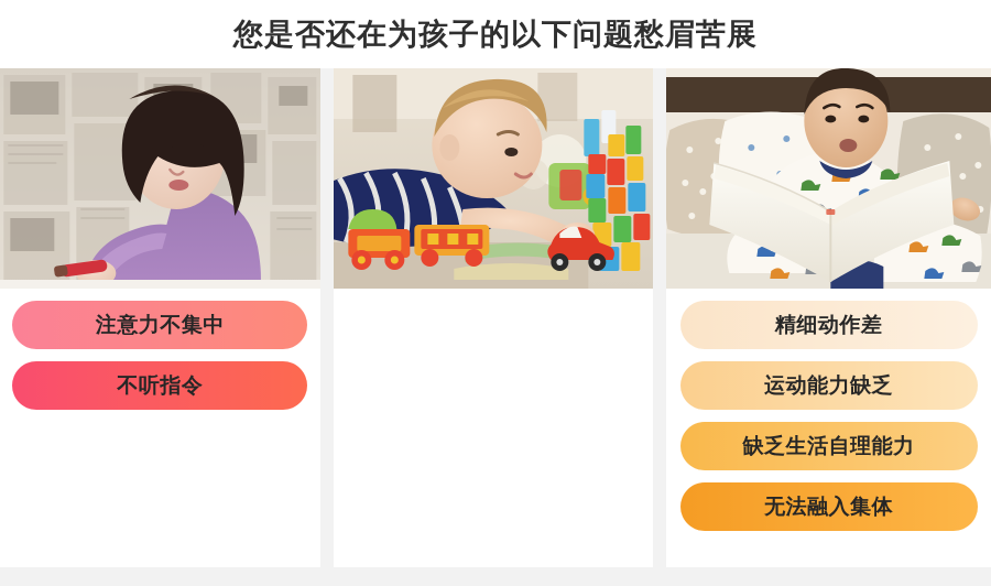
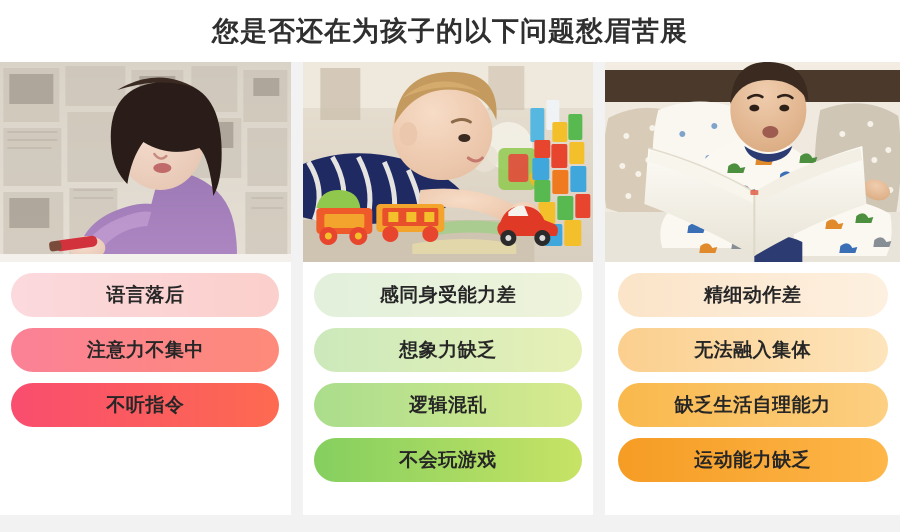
  您是否还在为孩子的以下问题愁眉苦展
+ 语言落后
  注意力不集中
  不听指令
+ 感同身受能力差
+ 想象力缺乏
+ 逻辑混乱
+ 不会玩游戏
  精细动作差
- 运动能力缺乏
+ 无法融入集体
  缺乏生活自理能力
- 无法融入集体
+ 运动能力缺乏
